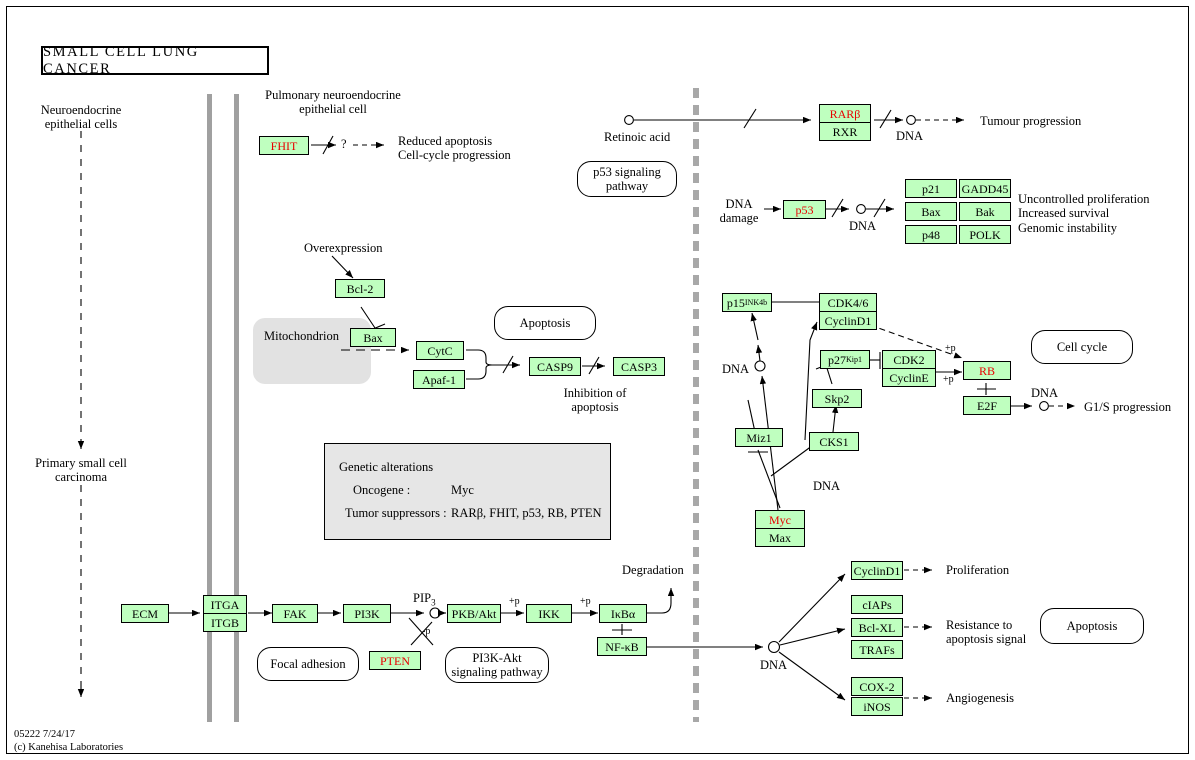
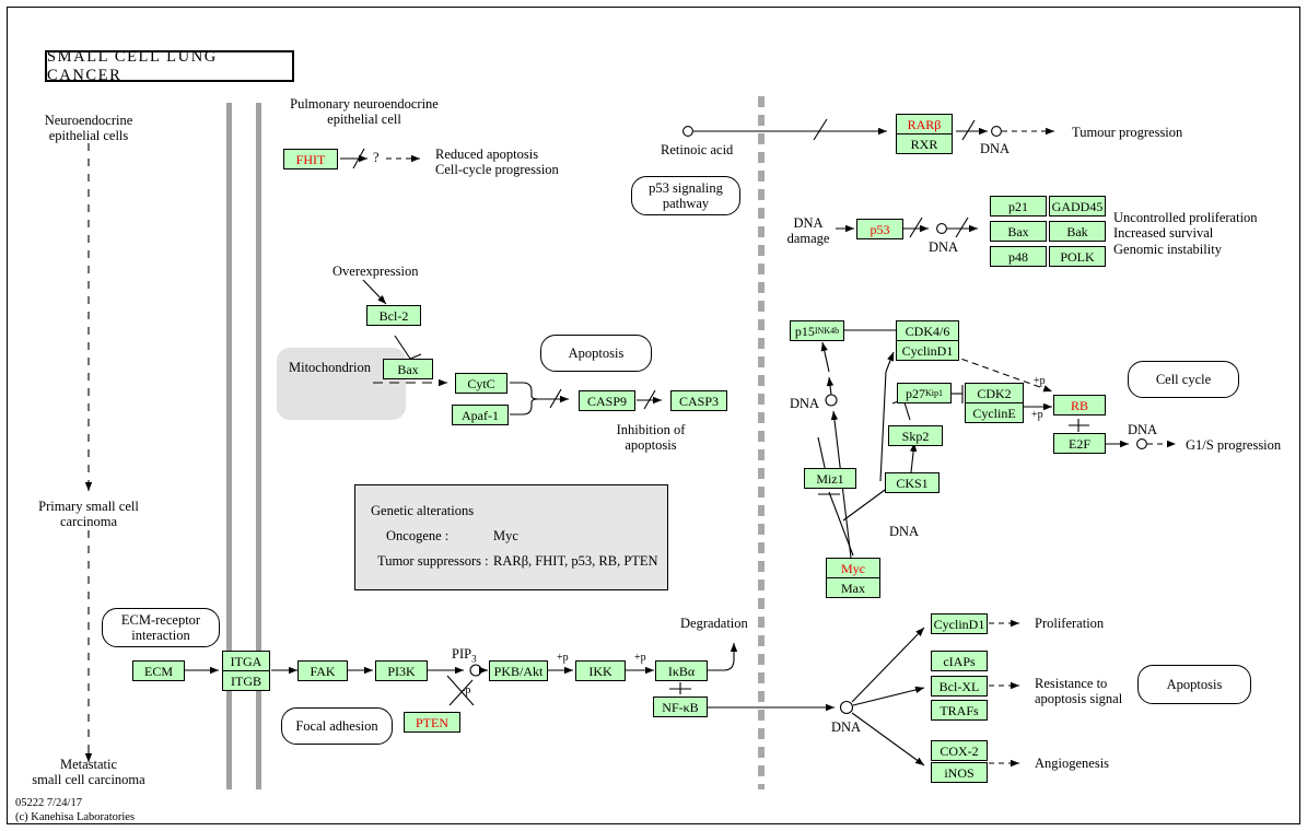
  SMALL CELL LUNG CANCER
  Mitochondrion
  Neuroendocrine
  epithelial cells
  Primary small cell
  carcinoma
+ Metastatic
+ small cell carcinoma
  Pulmonary neuroendocrine
  epithelial cell
  FHIT
  ?
  Reduced apoptosis
  Cell-cycle progression
  Overexpression
  Bcl-2
  Bax
  CytC
  Apaf-1
  CASP9
  CASP3
  Apoptosis
  Inhibition of
  apoptosis
  Genetic alterations
  Oncogene :
  Myc
  Tumor suppressors :
  RARβ, FHIT, p53, RB, PTEN
  Retinoic acid
  RARβ
  RXR
  DNA
  Tumour progression
  p53 signaling
  pathway
  DNA
  damage
  p53
  DNA
  p21
  GADD45
  Bax
  Bak
  p48
  POLK
  Uncontrolled proliferation
  Increased survival
  Genomic instability
  p15
  INK4b
  CDK4/6
  CyclinD1
  DNA
  p27
  Kip1
  CDK2
  CyclinE
  Skp2
  CKS1
  DNA
  Miz1
  Myc
  Max
  +p
  +p
  RB
  E2F
  DNA
  G1/S progression
  Cell cycle
+ ECM-receptor
+ interaction
  ECM
  ITGA
  ITGB
  FAK
  PI3K
  PIP3
  -p
  PTEN
  PKB/Akt
  +p
  IKK
  +p
  IκBα
  NF-κB
  Degradation
  Focal adhesion
- PI3K-Akt
- signaling pathway
  DNA
  CyclinD1
  Proliferation
  cIAPs
  Bcl-XL
  TRAFs
  Resistance to
  apoptosis signal
  COX-2
  iNOS
  Angiogenesis
  Apoptosis
  05222 7/24/17
  (c) Kanehisa Laboratories
